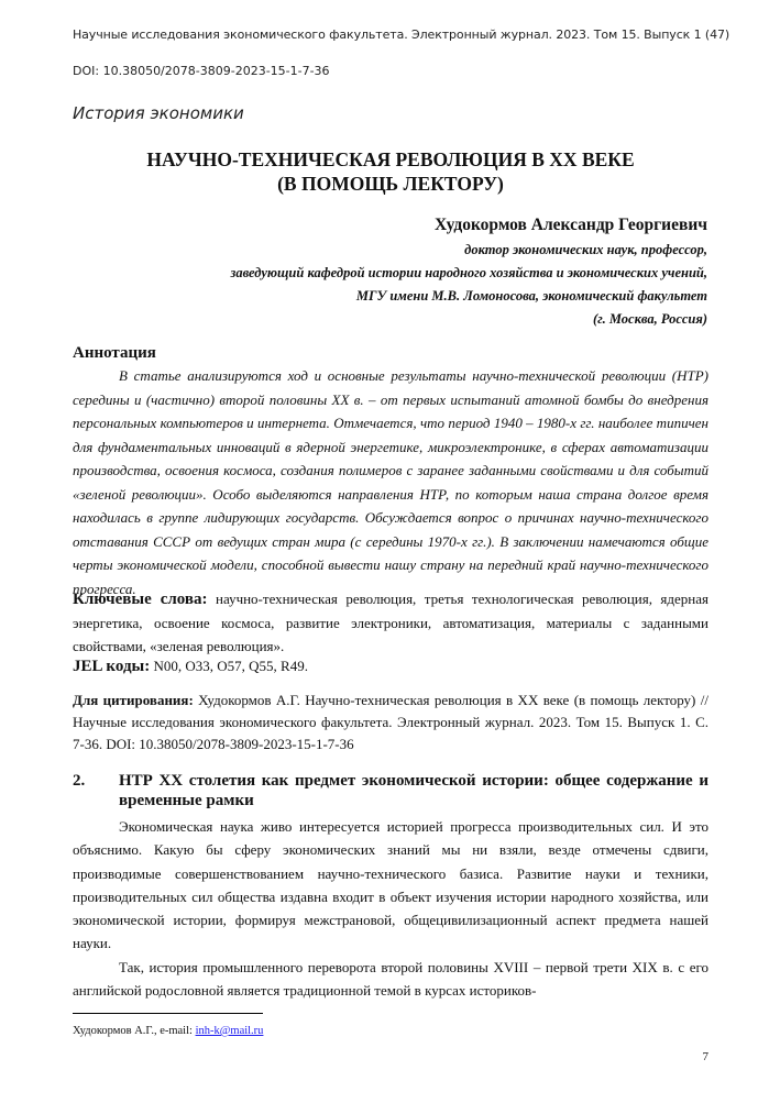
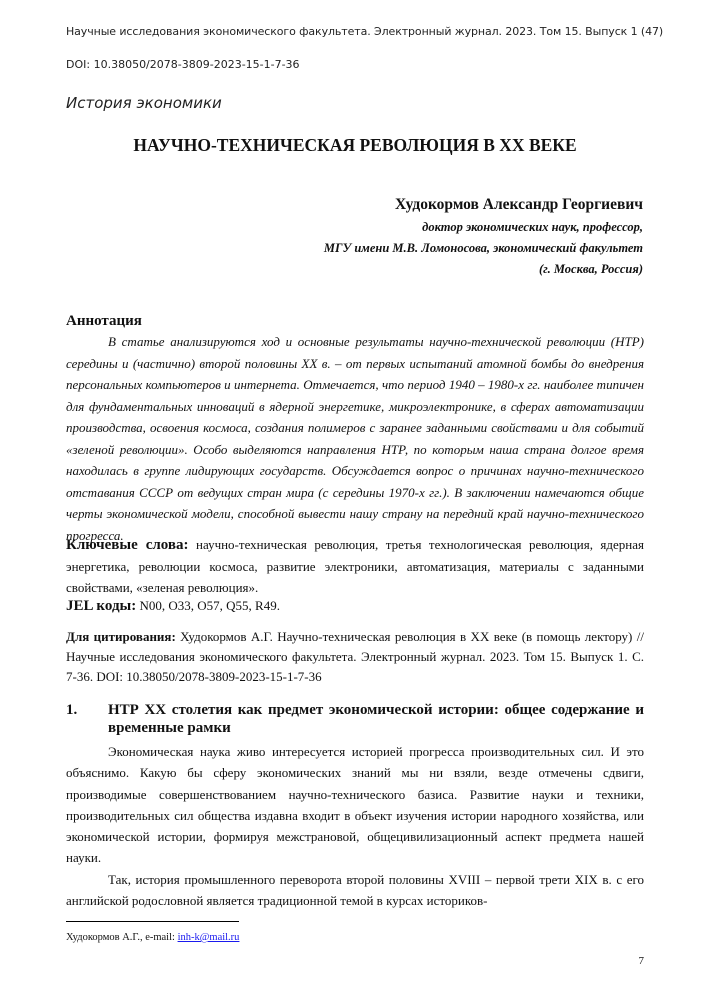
  Научные исследования экономического факультета. Электронный журнал. 2023. Том 15. Выпуск 1 (47)
  DOI: 10.38050/2078-3809-2023-15-1-7-36
  История экономики
  НАУЧНО-ТЕХНИЧЕСКАЯ РЕВОЛЮЦИЯ В XX ВЕКЕ
- (В ПОМОЩЬ ЛЕКТОРУ)
  Худокормов Александр Георгиевич
  доктор экономических наук, профессор,
- заведующий кафедрой истории народного хозяйства и экономических учений,
  МГУ имени М.В. Ломоносова, экономический факультет
  (г. Москва, Россия)
  Аннотация
  В статье анализируются ход и основные результаты научно-технической революции (НТР) середины и (частично) второй половины XX в. – от первых испытаний атомной бомбы до внедрения персональных компьютеров и интернета. Отмечается, что период 1940 – 1980-х гг. наиболее типичен для фундаментальных инноваций в ядерной энергетике, микроэлектронике, в сферах автоматизации производства, освоения космоса, создания полимеров с заранее заданными свойствами и для событий «зеленой революции». Особо выделяются направления НТР, по которым наша страна долгое время находилась в группе лидирующих государств. Обсуждается вопрос о причинах научно-технического отставания СССР от ведущих стран мира (с середины 1970-х гг.). В заключении намечаются общие черты экономической модели, способной вывести нашу страну на передний край научно-технического прогресса.
- Ключевые слова: научно-техническая революция, третья технологическая революция, ядерная энергетика, освоение космоса, развитие электроники, автоматизация, материалы с заданными свойствами, «зеленая революция».
+ Ключевые слова: научно-техническая революция, третья технологическая революция, ядерная энергетика, революции космоса, развитие электроники, автоматизация, материалы с заданными свойствами, «зеленая революция».
  JEL коды: N00, O33, O57, Q55, R49.
  Для цитирования: Худокормов А.Г. Научно-техническая революция в XX веке (в помощь лектору) // Научные исследования экономического факультета. Электронный журнал. 2023. Том 15. Выпуск 1. С. 7-36. DOI: 10.38050/2078-3809-2023-15-1-7-36
- 2.
+ 1.
  НТР XX столетия как предмет экономической истории: общее содержание и временные рамки
  Экономическая наука живо интересуется историей прогресса производительных сил. И это объяснимо. Какую бы сферу экономических знаний мы ни взяли, везде отмечены сдвиги, производимые совершенствованием научно-технического базиса. Развитие науки и техники, производительных сил общества издавна входит в объект изучения истории народного хозяйства, или экономической истории, формируя межстрановой, общецивилизационный аспект предмета нашей науки.
  Так, история промышленного переворота второй половины XVIII – первой трети XIX в. с его английской родословной является традиционной темой в курсах историков-
  Худокормов А.Г., e-mail: inh-k@mail.ru
  7
